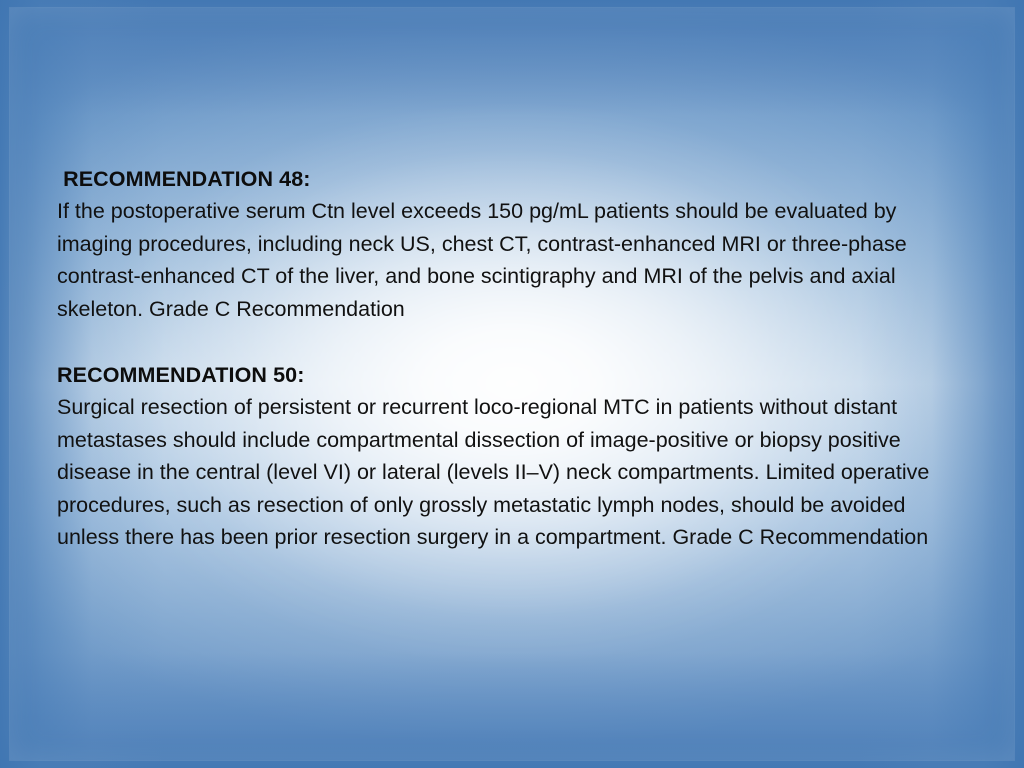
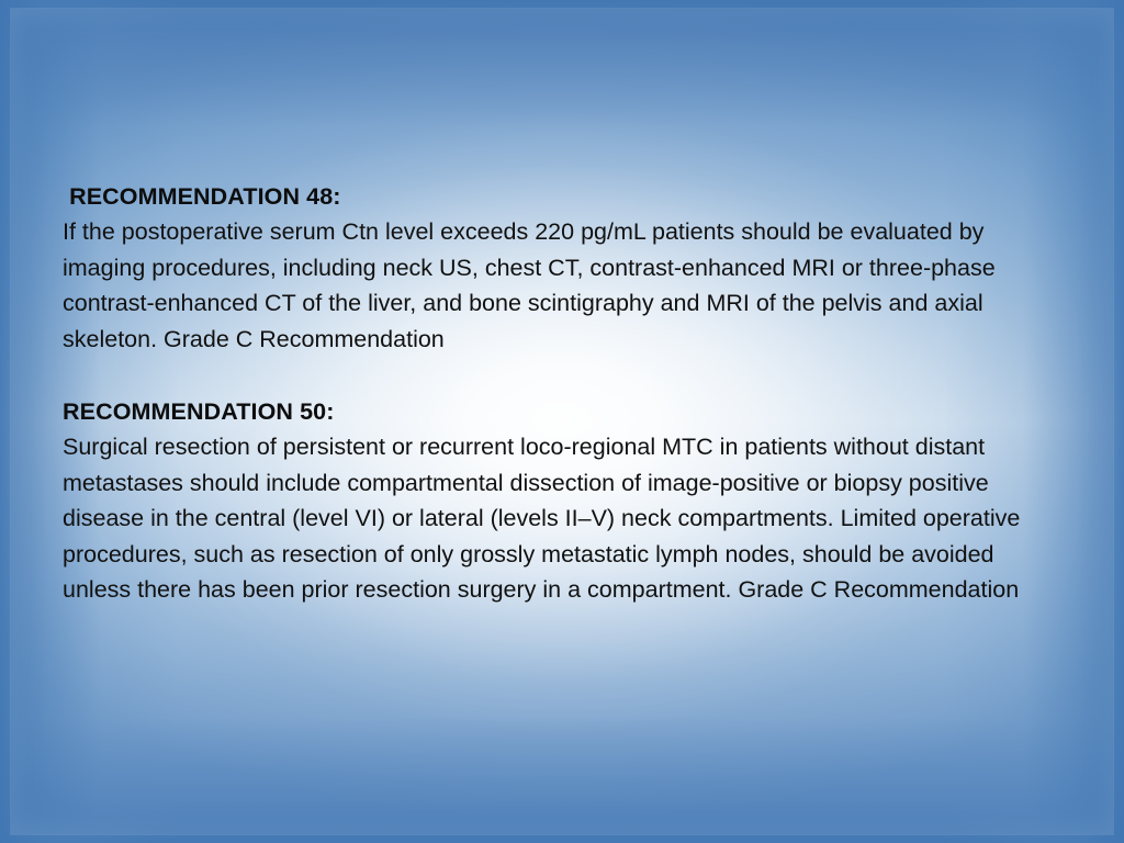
  RECOMMENDATION 48:
- If the postoperative serum Ctn level exceeds 150 pg/mL patients should be evaluated by imaging procedures, including neck US, chest CT, contrast-enhanced MRI or three-phase contrast-enhanced CT of the liver, and bone scintigraphy and MRI of the pelvis and axial skeleton. Grade C Recommendation
+ If the postoperative serum Ctn level exceeds 220 pg/mL patients should be evaluated by imaging procedures, including neck US, chest CT, contrast-enhanced MRI or three-phase contrast-enhanced CT of the liver, and bone scintigraphy and MRI of the pelvis and axial skeleton. Grade C Recommendation
  RECOMMENDATION 50:
  Surgical resection of persistent or recurrent loco-regional MTC in patients without distant metastases should include compartmental dissection of image-positive or biopsy positive disease in the central (level VI) or lateral (levels II–V) neck compartments. Limited operative procedures, such as resection of only grossly metastatic lymph nodes, should be avoided unless there has been prior resection surgery in a compartment. Grade C Recommendation
